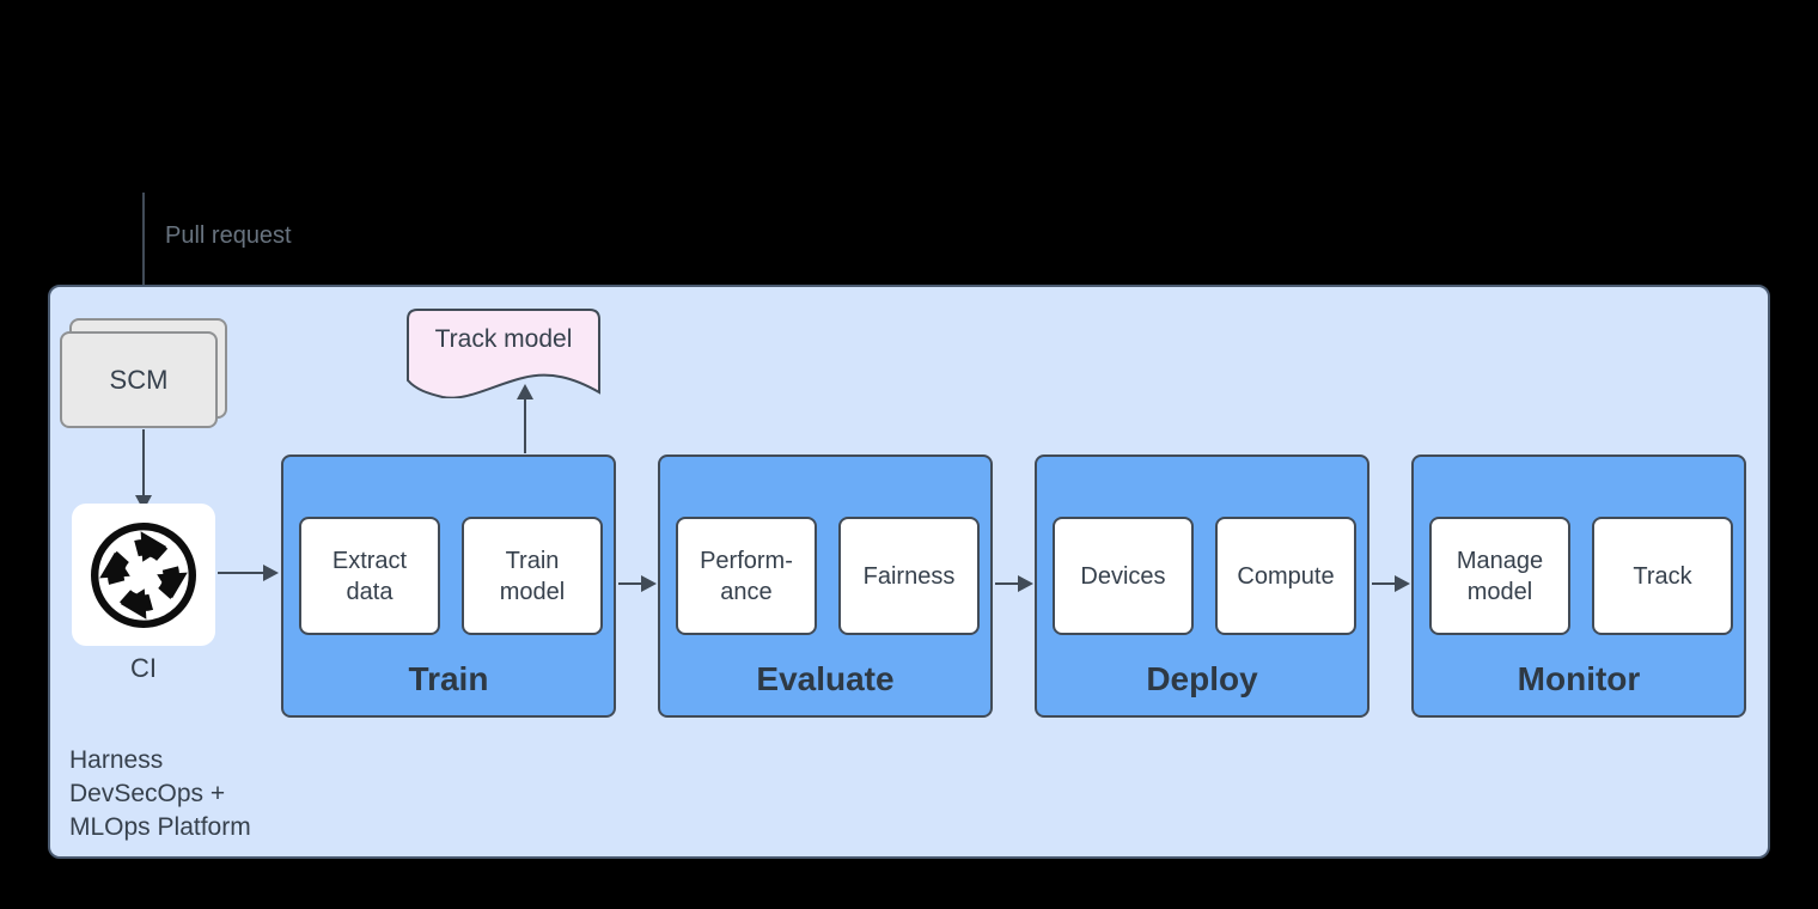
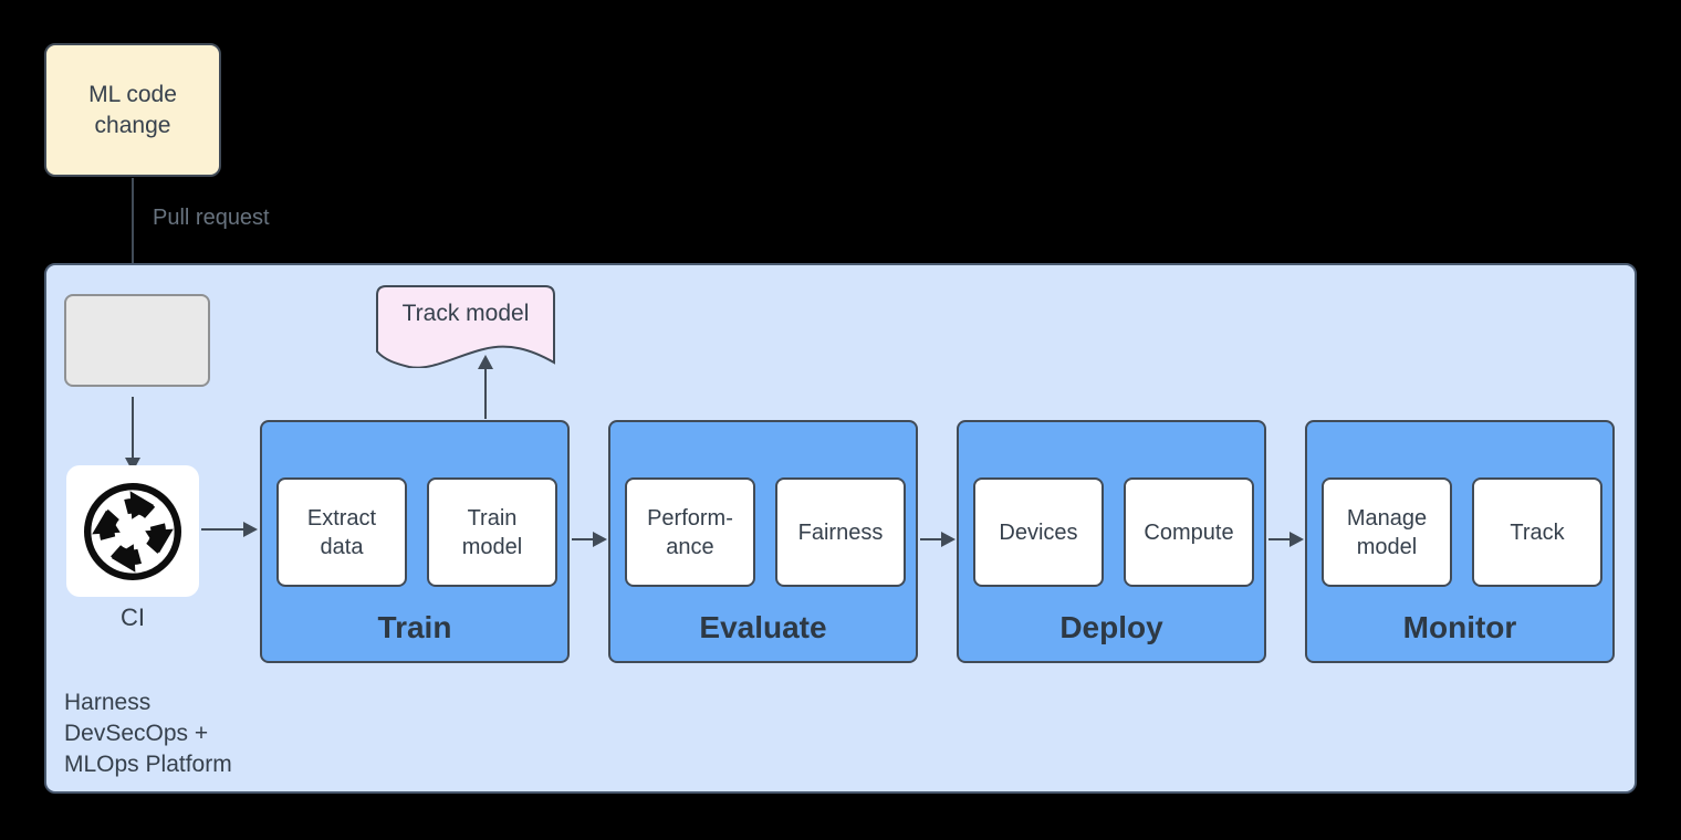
+ ML code
+ change
  Pull request
  Harness
  DevSecOps +
  MLOps Platform
- SCM
  CI
  Extract
  data
  Train
  model
  Train
  Perform-
  ance
  Fairness
  Evaluate
  Devices
  Compute
  Deploy
  Manage
  model
  Track
  Monitor
  Track model
